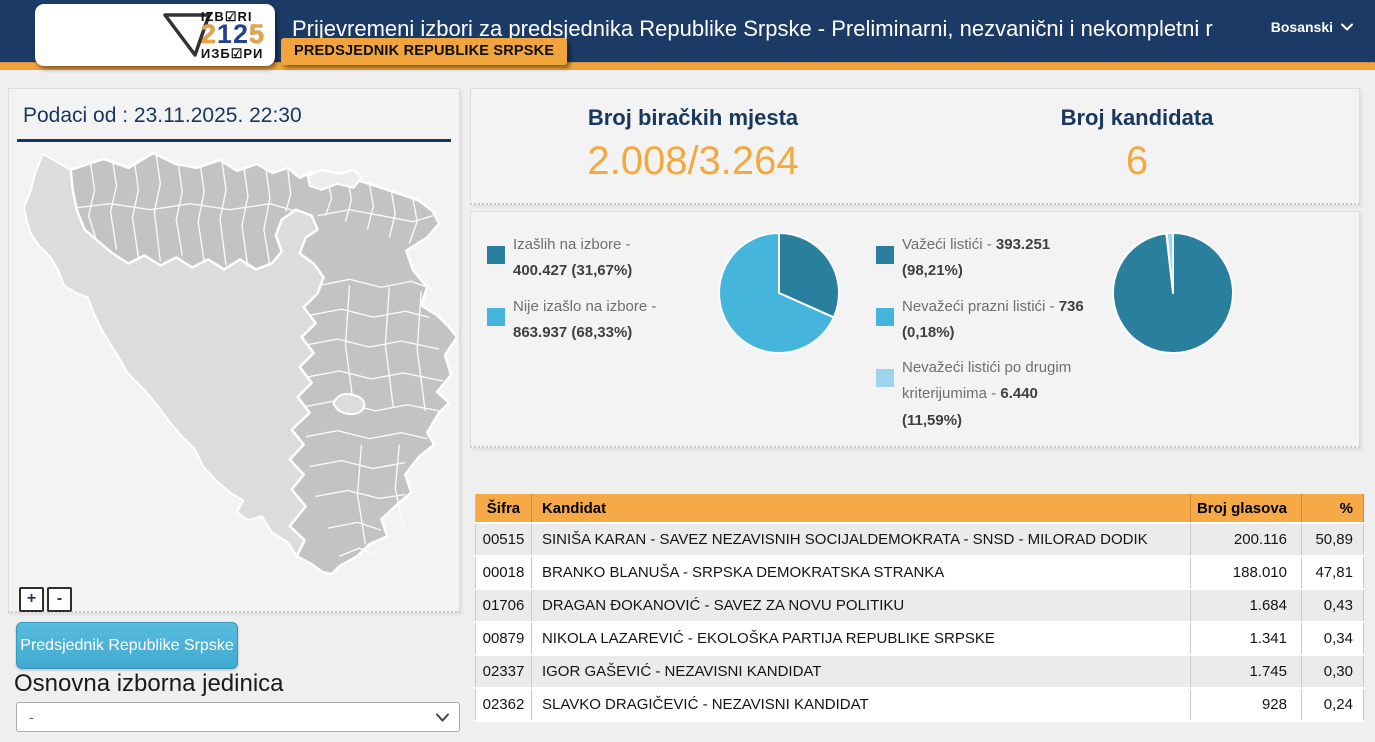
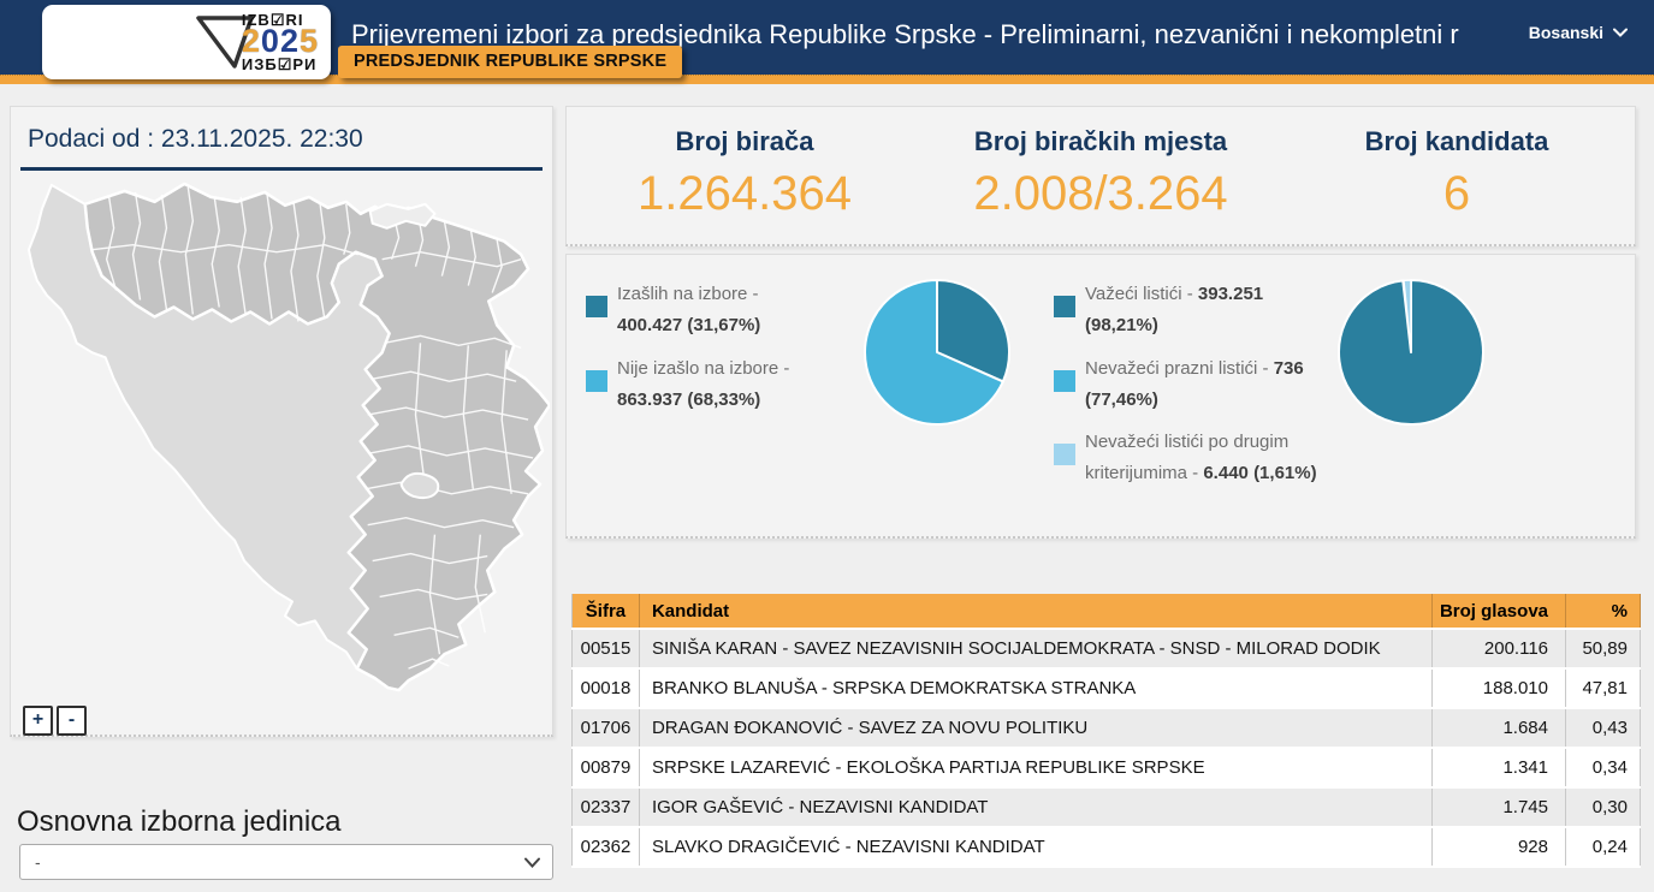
  Prijevremeni izbori za predsjednika Republike Srpske - Preliminarni, nezvanični i nekompletni r
  Bosanski
  IZB☑RI
- 2125
+ 2025
  ИЗБ☑РИ
  PREDSJEDNIK REPUBLIKE SRPSKE
  Podaci od : 23.11.2025. 22:30
  +
  -
- Predsjednik Republike Srpske
  Osnovna izborna jedinica
  -
+ Broj birača
+ 1.264.364
  Broj biračkih mjesta
  2.008/3.264
  Broj kandidata
  6
  Izašlih na izbore - 400.427 (31,67%)
  Nije izašlo na izbore - 863.937 (68,33%)
  Važeći listići - 393.251 (98,21%)
- Nevažeći prazni listići - 736 (0,18%)
+ Nevažeći prazni listići - 736 (77,46%)
- Nevažeći listići po drugim kriterijumima - 6.440 (11,59%)
+ Nevažeći listići po drugim kriterijumima - 6.440 (1,61%)
  Šifra	Kandidat	Broj glasova	%
  00515	SINIŠA KARAN - SAVEZ NEZAVISNIH SOCIJALDEMOKRATA - SNSD - MILORAD DODIK	200.116	50,89
  00018	BRANKO BLANUŠA - SRPSKA DEMOKRATSKA STRANKA	188.010	47,81
  01706	DRAGAN ĐOKANOVIĆ - SAVEZ ZA NOVU POLITIKU	1.684	0,43
- 00879	NIKOLA LAZAREVIĆ - EKOLOŠKA PARTIJA REPUBLIKE SRPSKE	1.341	0,34
+ 00879	SRPSKE LAZAREVIĆ - EKOLOŠKA PARTIJA REPUBLIKE SRPSKE	1.341	0,34
  02337	IGOR GAŠEVIĆ - NEZAVISNI KANDIDAT	1.745	0,30
  02362	SLAVKO DRAGIČEVIĆ - NEZAVISNI KANDIDAT	928	0,24
